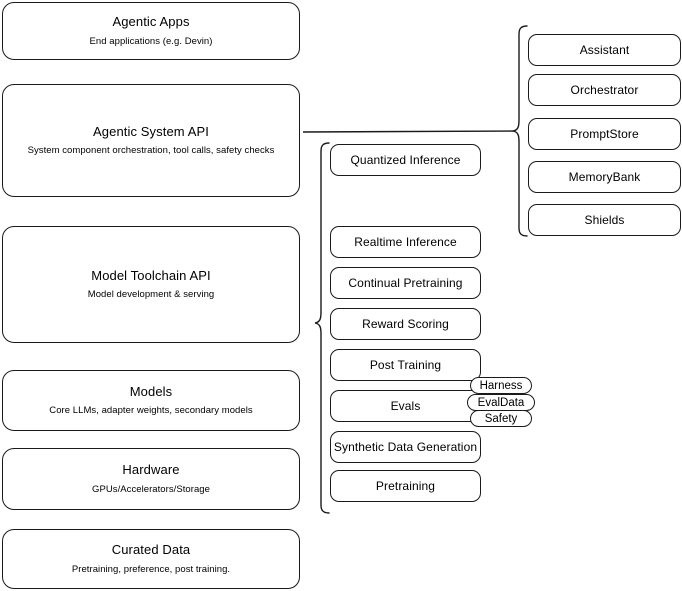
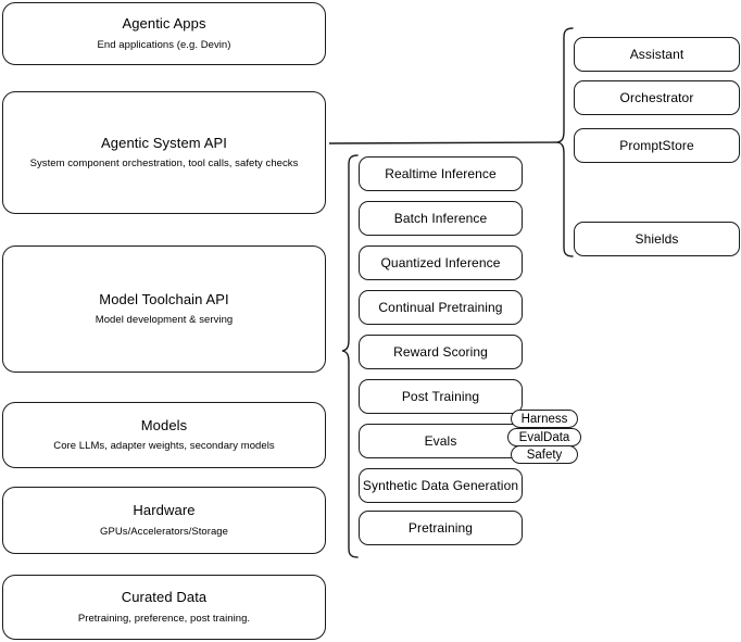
  Agentic Apps
  End applications (e.g. Devin)
  Agentic System API
  System component orchestration, tool calls, safety checks
  Model Toolchain API
  Model development & serving
  Models
  Core LLMs, adapter weights, secondary models
  Hardware
  GPUs/Accelerators/Storage
  Curated Data
  Pretraining, preference, post training.
- Quantized Inference
+ Realtime Inference
+ Batch Inference
- Realtime Inference
+ Quantized Inference
  Continual Pretraining
  Reward Scoring
  Post Training
  Evals
  Synthetic Data Generation
  Pretraining
  Harness
  EvalData
  Safety
  Assistant
  Orchestrator
  PromptStore
- MemoryBank
  Shields
